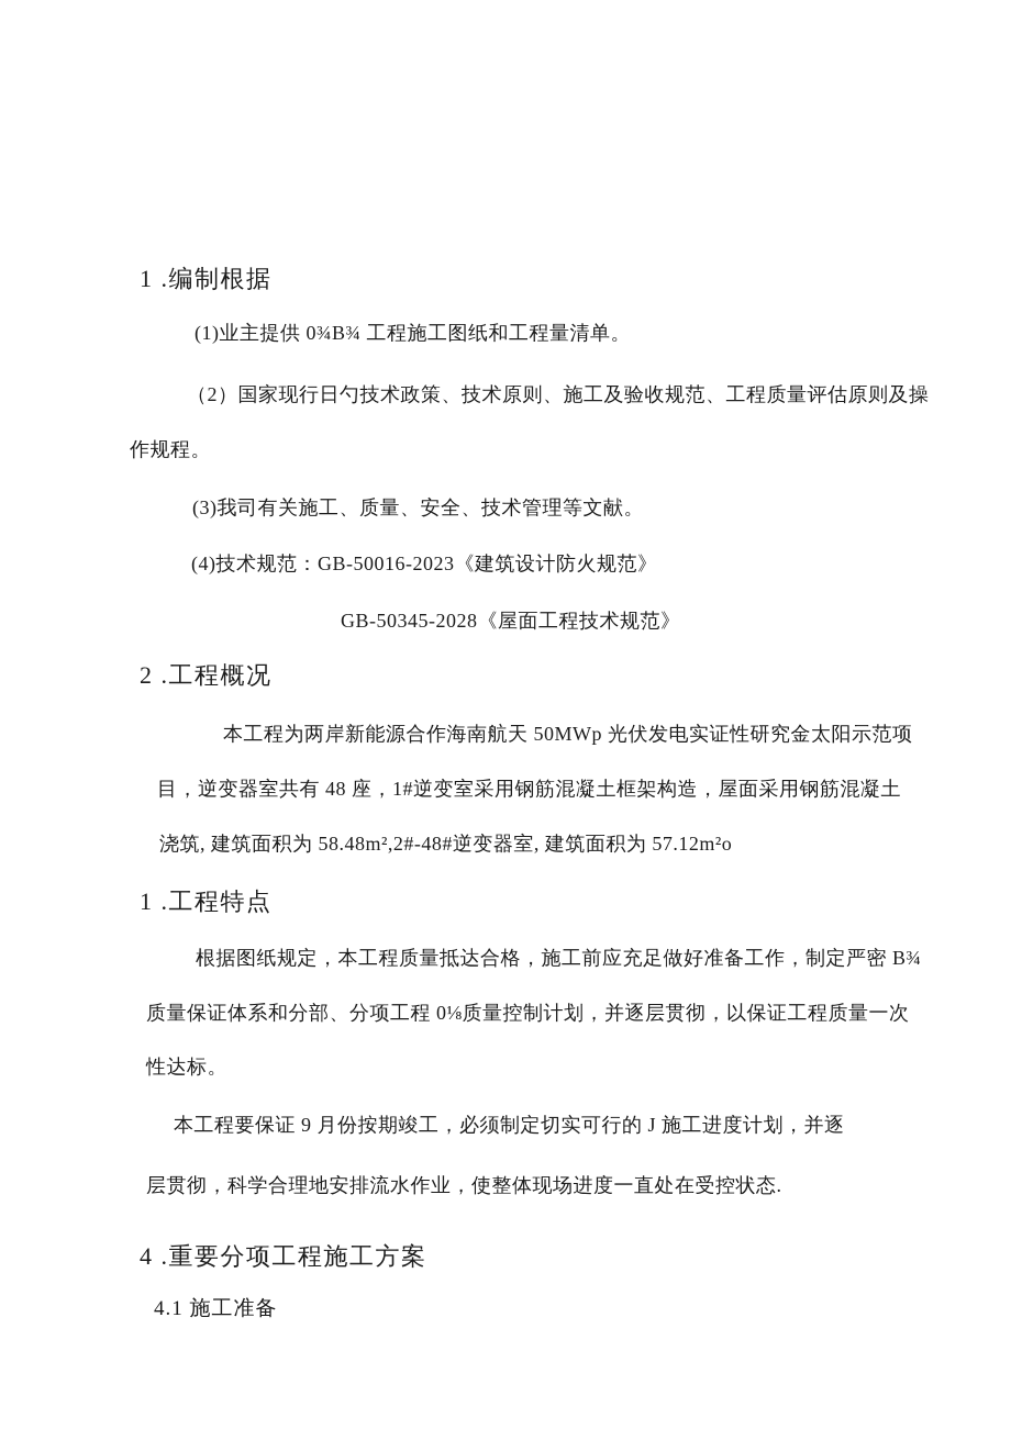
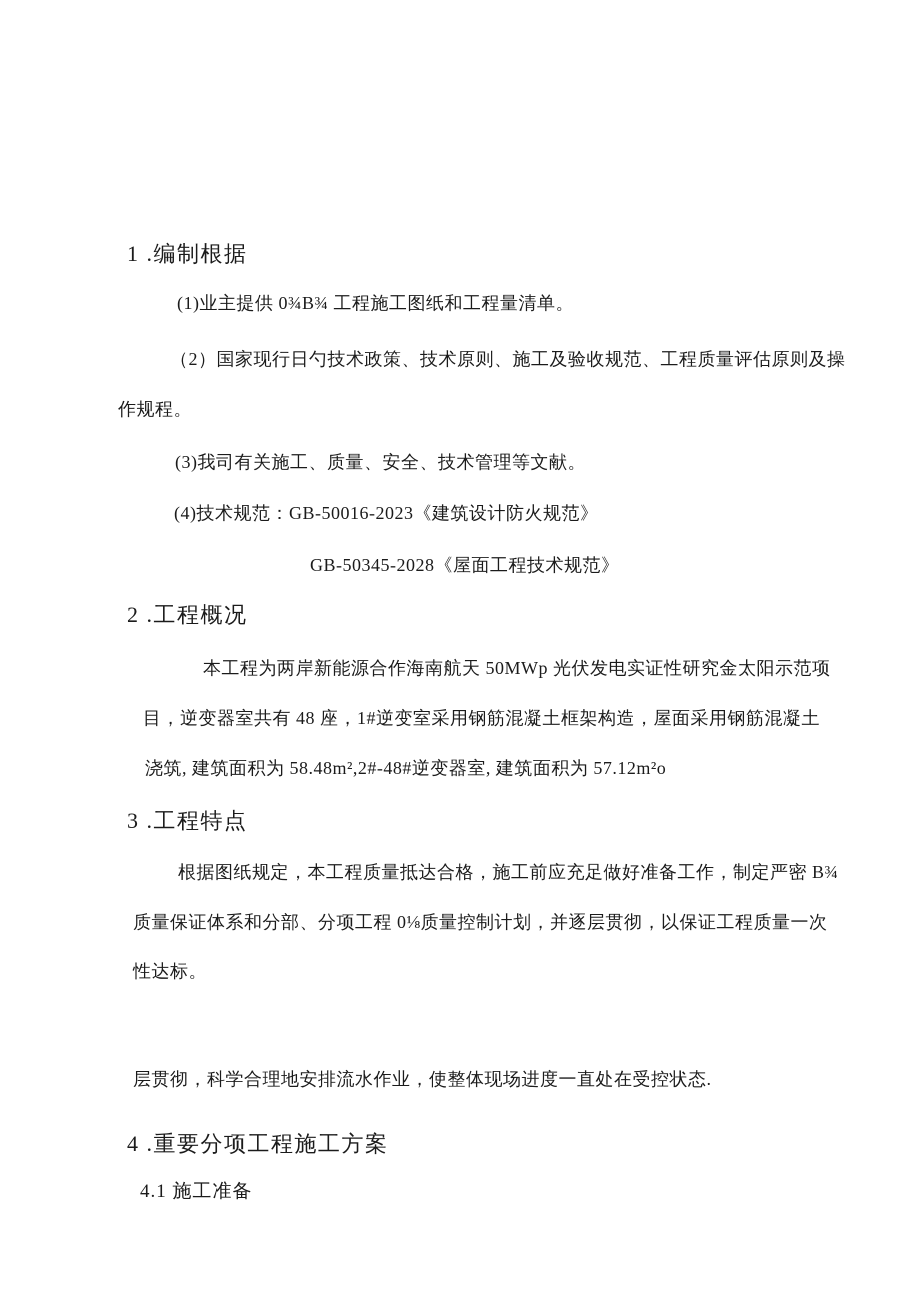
  1 .编制根据
  (1)业主提供 0¾B¾ 工程施工图纸和工程量清单。
  （2）国家现行日勺技术政策、技术原则、施工及验收规范、工程质量评估原则及操
  作规程。
  (3)我司有关施工、质量、安全、技术管理等文献。
  (4)技术规范：GB-50016-2023《建筑设计防火规范》
  GB-50345-2028《屋面工程技术规范》
  2 .工程概况
  本工程为两岸新能源合作海南航天 50MWp 光伏发电实证性研究金太阳示范项
  目，逆变器室共有 48 座，1#逆变室采用钢筋混凝土框架构造，屋面采用钢筋混凝土
  浇筑, 建筑面积为 58.48m²,2#-48#逆变器室, 建筑面积为 57.12m²o
- 1 .工程特点
+ 3 .工程特点
  根据图纸规定，本工程质量抵达合格，施工前应充足做好准备工作，制定严密 B¾
  质量保证体系和分部、分项工程 0⅛质量控制计划，并逐层贯彻，以保证工程质量一次
  性达标。
- 本工程要保证 9 月份按期竣工，必须制定切实可行的 J 施工进度计划，并逐
  层贯彻，科学合理地安排流水作业，使整体现场进度一直处在受控状态.
  4 .重要分项工程施工方案
  4.1 施工准备
